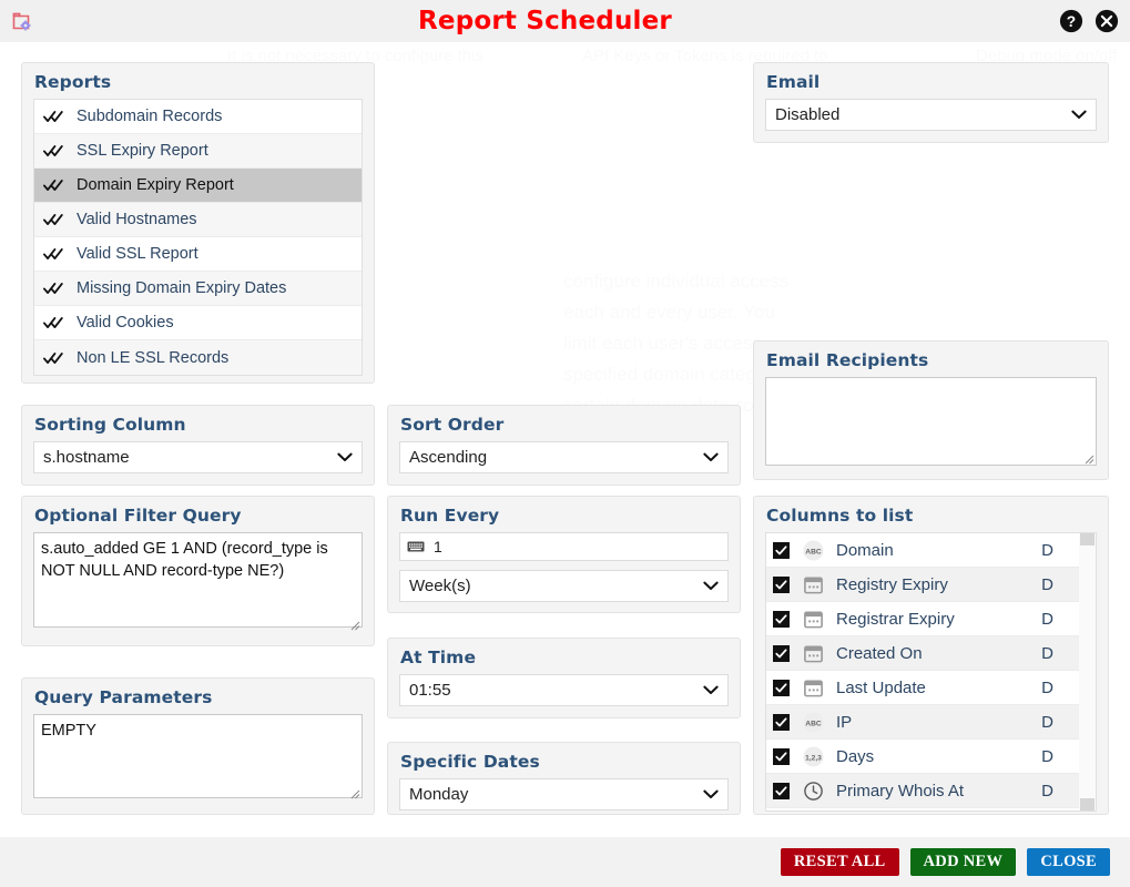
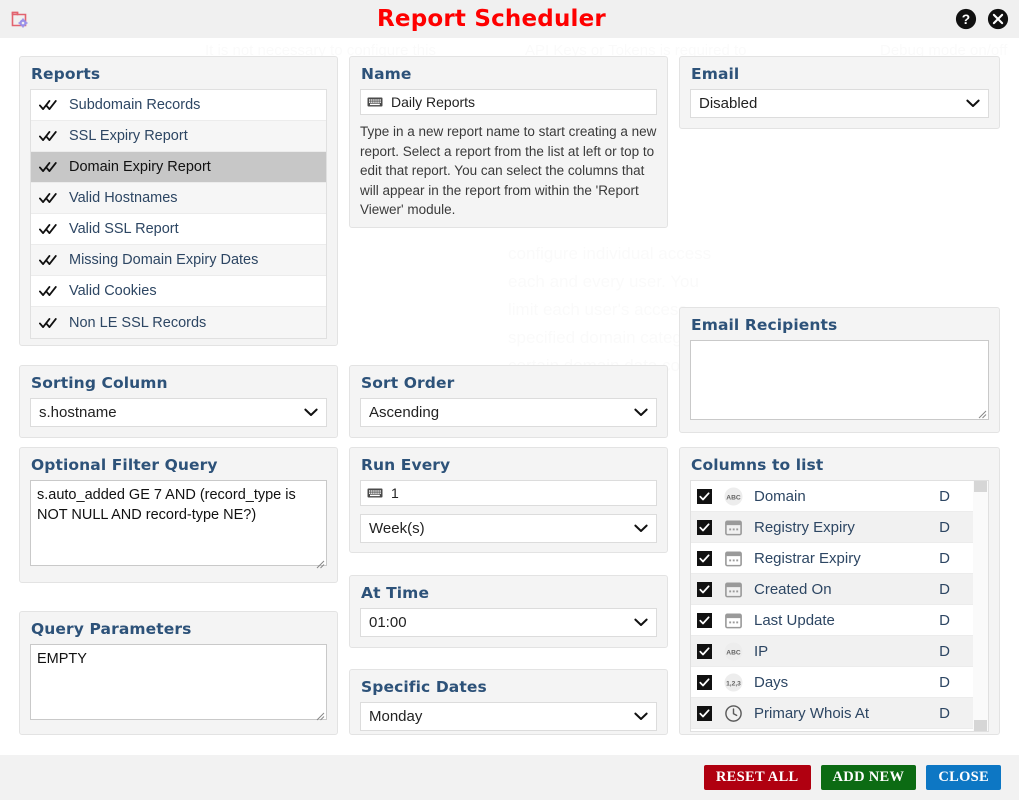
  It is not necessary to configure this
  API Keys or Tokens is required to
  Debug mode on/off
  specified domain categ
  Report Scheduler
  ?
  Reports
  Subdomain Records
  SSL Expiry Report
  Domain Expiry Report
  Valid Hostnames
  Valid SSL Report
  Missing Domain Expiry Dates
  Valid Cookies
  Non LE SSL Records
+ Name
+ Daily Reports
+ Type in a new report name to start creating a new report. Select a report from the list at left or top to edit that report. You can select the columns that will appear in the report from within the 'Report Viewer' module.
  Email
  Disabled
  Email Recipients
  Sorting Column
  s.hostname
  Sort Order
  Ascending
  Optional Filter Query
- s.auto_added GE 1 AND (record_type is NOT NULL AND record-type NE?)
+ s.auto_added GE 7 AND (record_type is NOT NULL AND record-type NE?)
  Query Parameters
  EMPTY
  Run Every
  1
  Week(s)
  At Time
- 01:55
+ 01:00
  Specific Dates
  Monday
  Columns to list
  Domain
  D
  Registry Expiry
  D
  Registrar Expiry
  D
  Created On
  D
  Last Update
  D
  IP
  D
  Days
  D
  Primary Whois At
  D
  RESET ALL
  ADD NEW
  CLOSE
